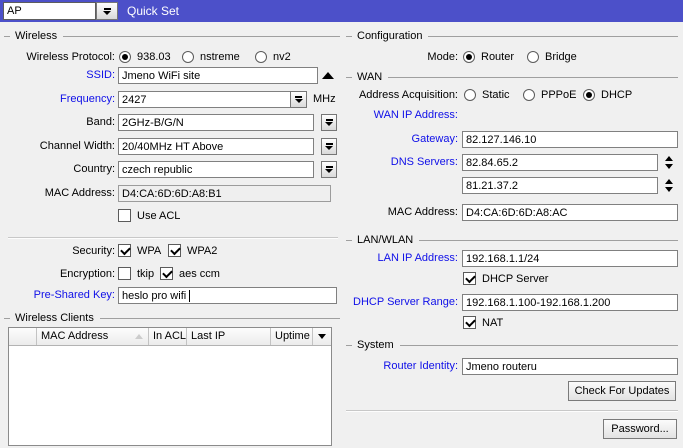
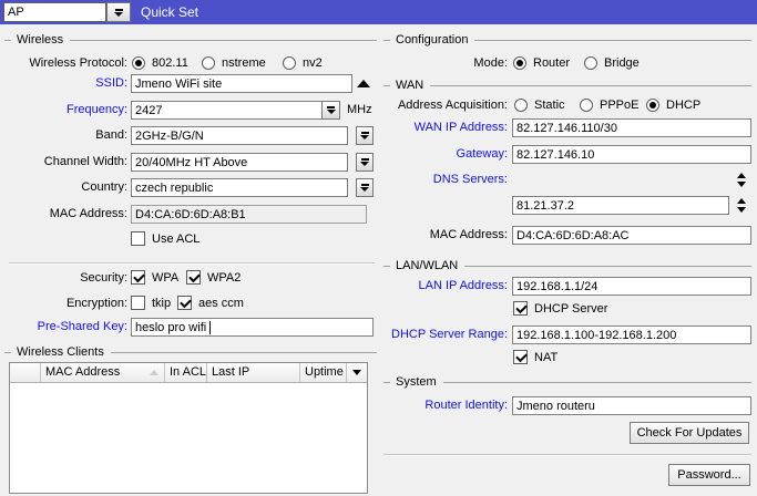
  AP
  Quick Set
  Wireless
  Wireless Protocol:
- 938.03
+ 802.11
  nstreme
  nv2
  SSID:
  Jmeno WiFi site
  Frequency:
  2427
  MHz
  Band:
  2GHz-B/G/N
  Channel Width:
  20/40MHz HT Above
  Country:
  czech republic
  MAC Address:
  D4:CA:6D:6D:A8:B1
  Use ACL
  Security:
  WPA
  WPA2
  Encryption:
  tkip
  aes ccm
  Pre-Shared Key:
  heslo pro wifi
  Wireless Clients
  MAC Address
  In ACL
  Last IP
  Uptime
  Configuration
  Mode:
  Router
  Bridge
  WAN
  Address Acquisition:
  Static
  PPPoE
  DHCP
  WAN IP Address:
+ 82.127.146.110/30
  Gateway:
  82.127.146.10
  DNS Servers:
- 82.84.65.2
  81.21.37.2
  MAC Address:
  D4:CA:6D:6D:A8:AC
  LAN/WLAN
  LAN IP Address:
  192.168.1.1/24
  DHCP Server
  DHCP Server Range:
  192.168.1.100-192.168.1.200
  NAT
  System
  Router Identity:
  Jmeno routeru
  Check For Updates
  Password...
